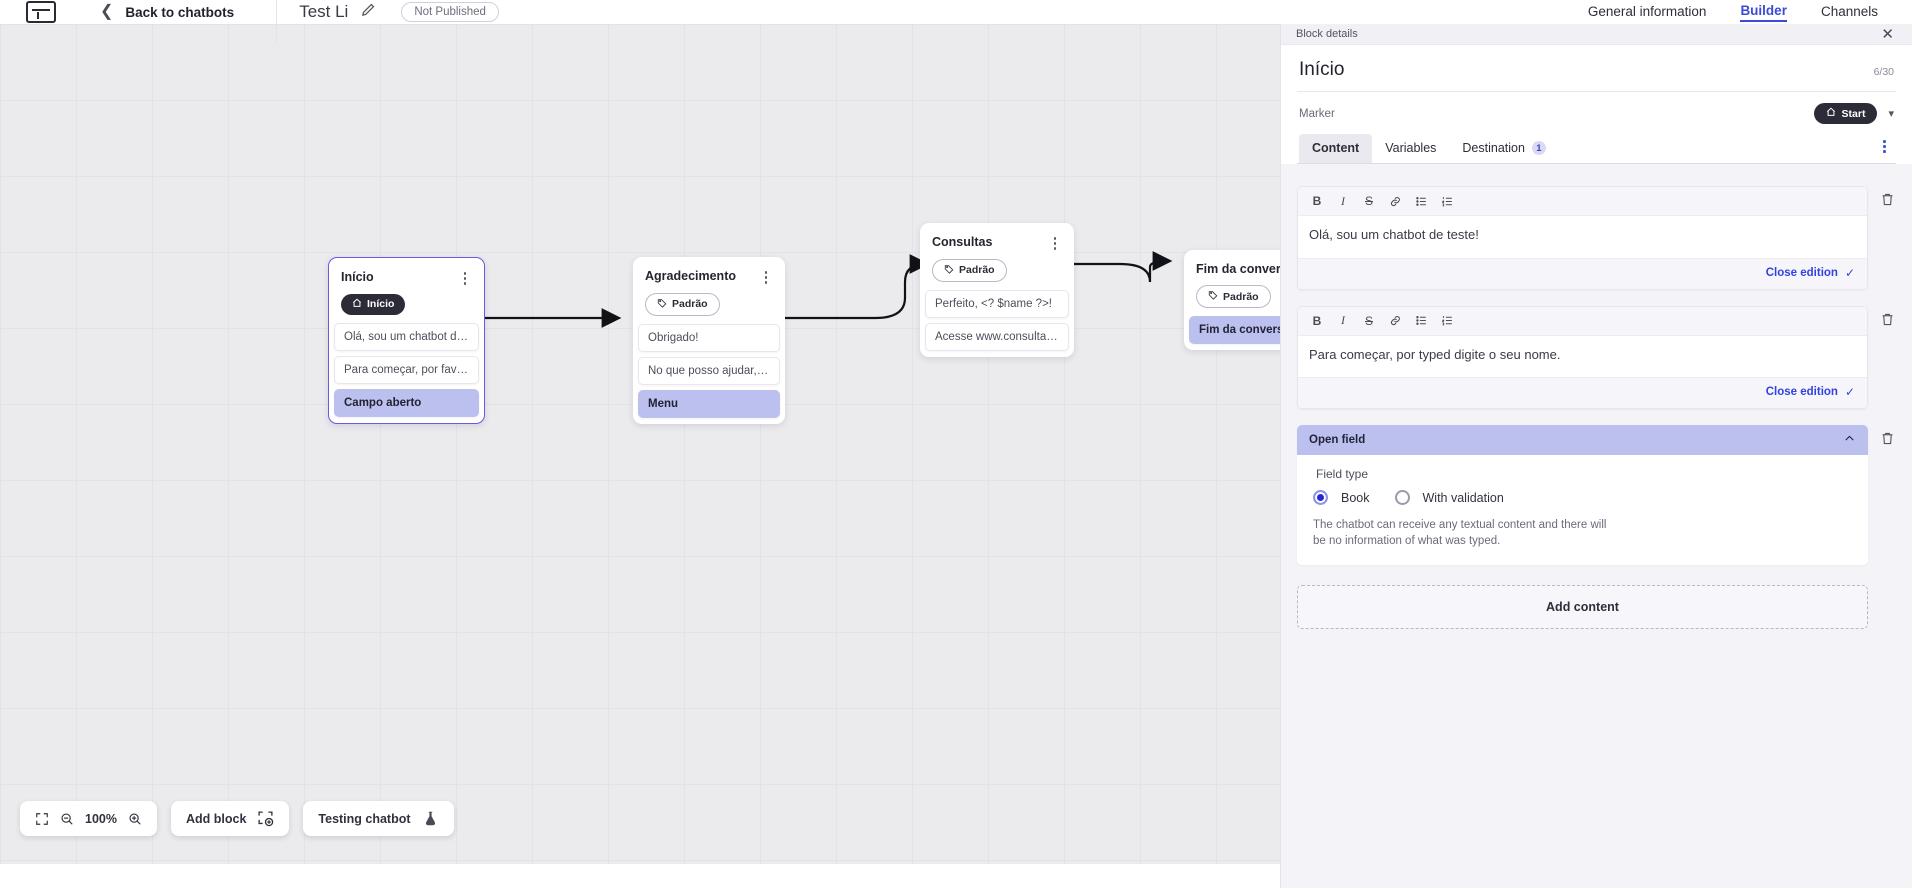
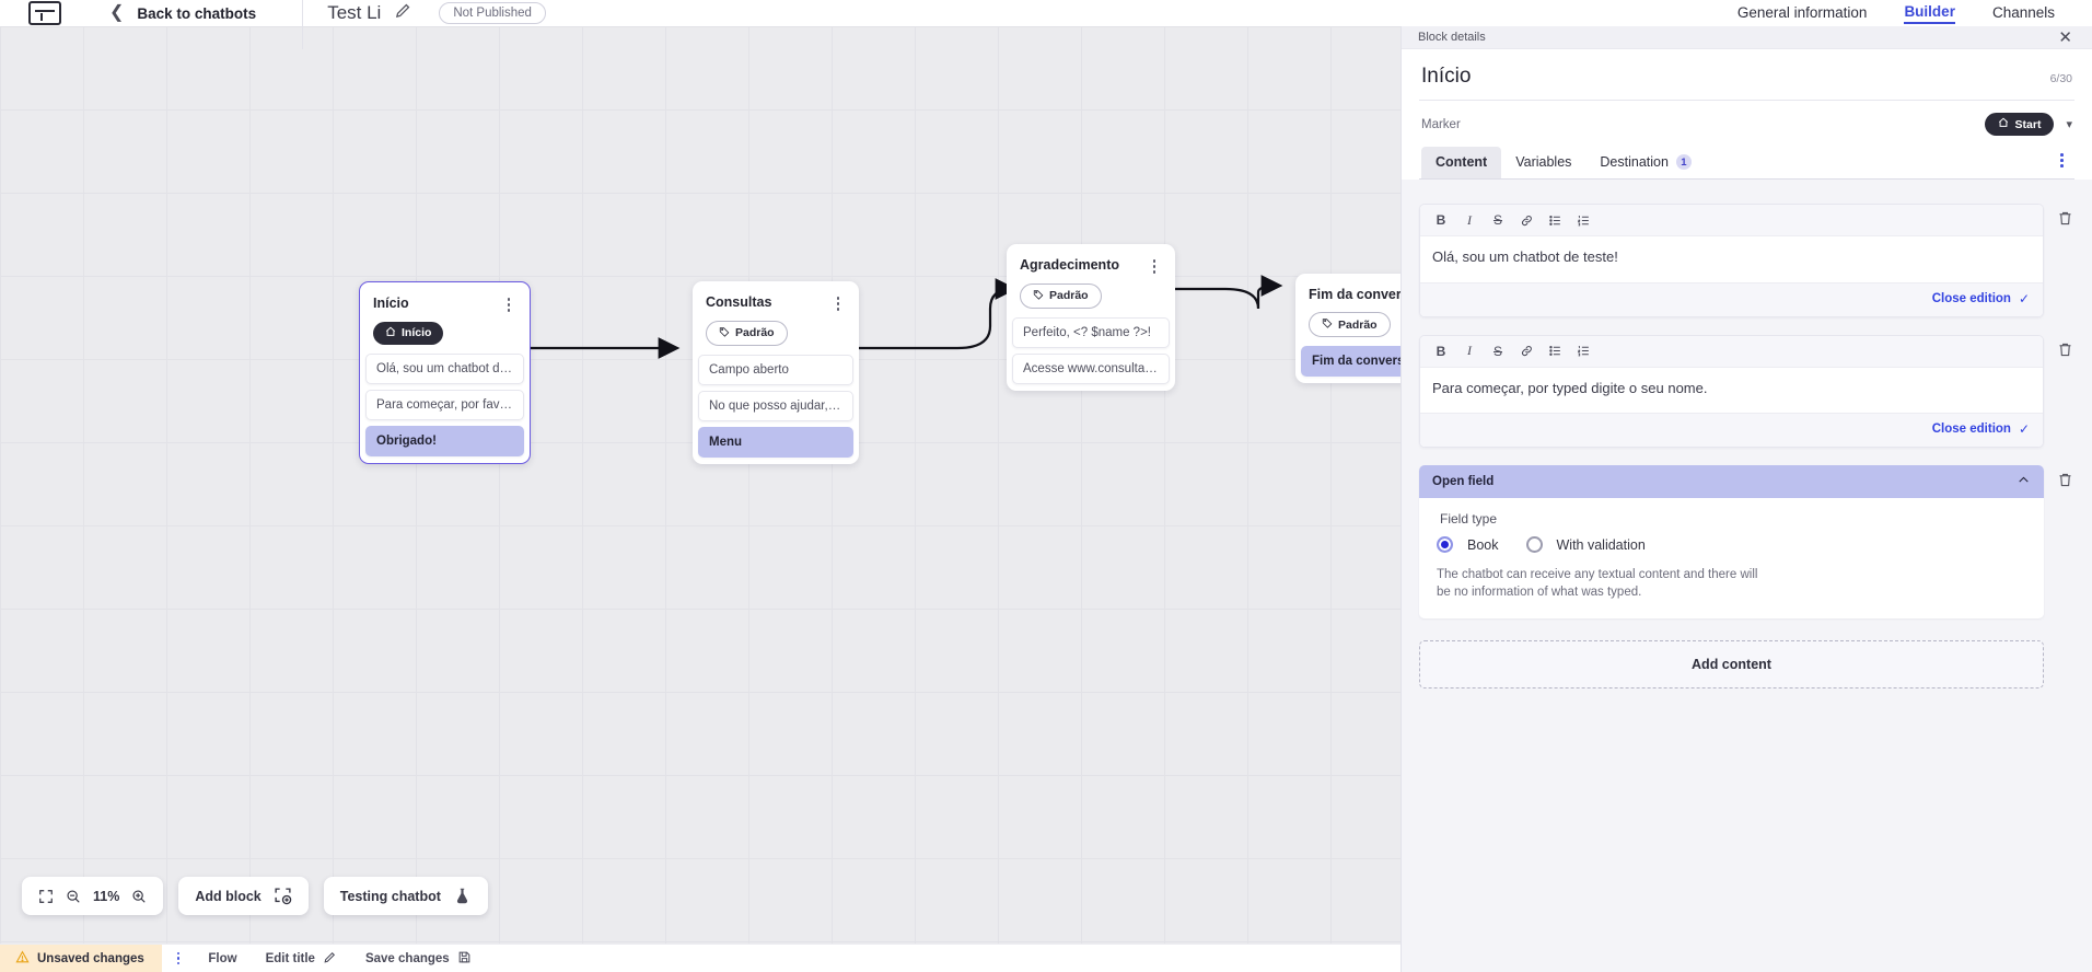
  ❮
  Back to chatbots
  Test Li
  Not Published
  General information
  Builder
  Channels
  Início
  Início
  Olá, sou um chatbot de tes
  Para começar, por favor di
- Campo aberto
+ Obrigado!
- Agradecimento
+ Consultas
  Padrão
- Obrigado!
+ Campo aberto
  No que posso ajudar, <? $
  Menu
- Consultas
+ Agradecimento
  Padrão
  Perfeito, <? $name ?>!
  Acesse www.consultas.co
  Fim da conver
  Padrão
  Fim da conver
- 100%
+ 11%
  Add block
  Testing chatbot
+ Unsaved changes
+ Flow
+ Edit title
+ Save changes
  Block details
  ✕
  Início
  6/30
  Marker
  Start
  ▾
  Content
  Variables
  Destination
  1
  B
  I
  S
  Olá, sou um chatbot de teste!
  Close edition
  ✓
  B
  I
  S
  Para começar, por typed digite o seu nome.
  Close edition
  ✓
  Open field
  Field type
  Book
  With validation
  The chatbot can receive any textual content and there will be no information of what was typed.
  Add content
